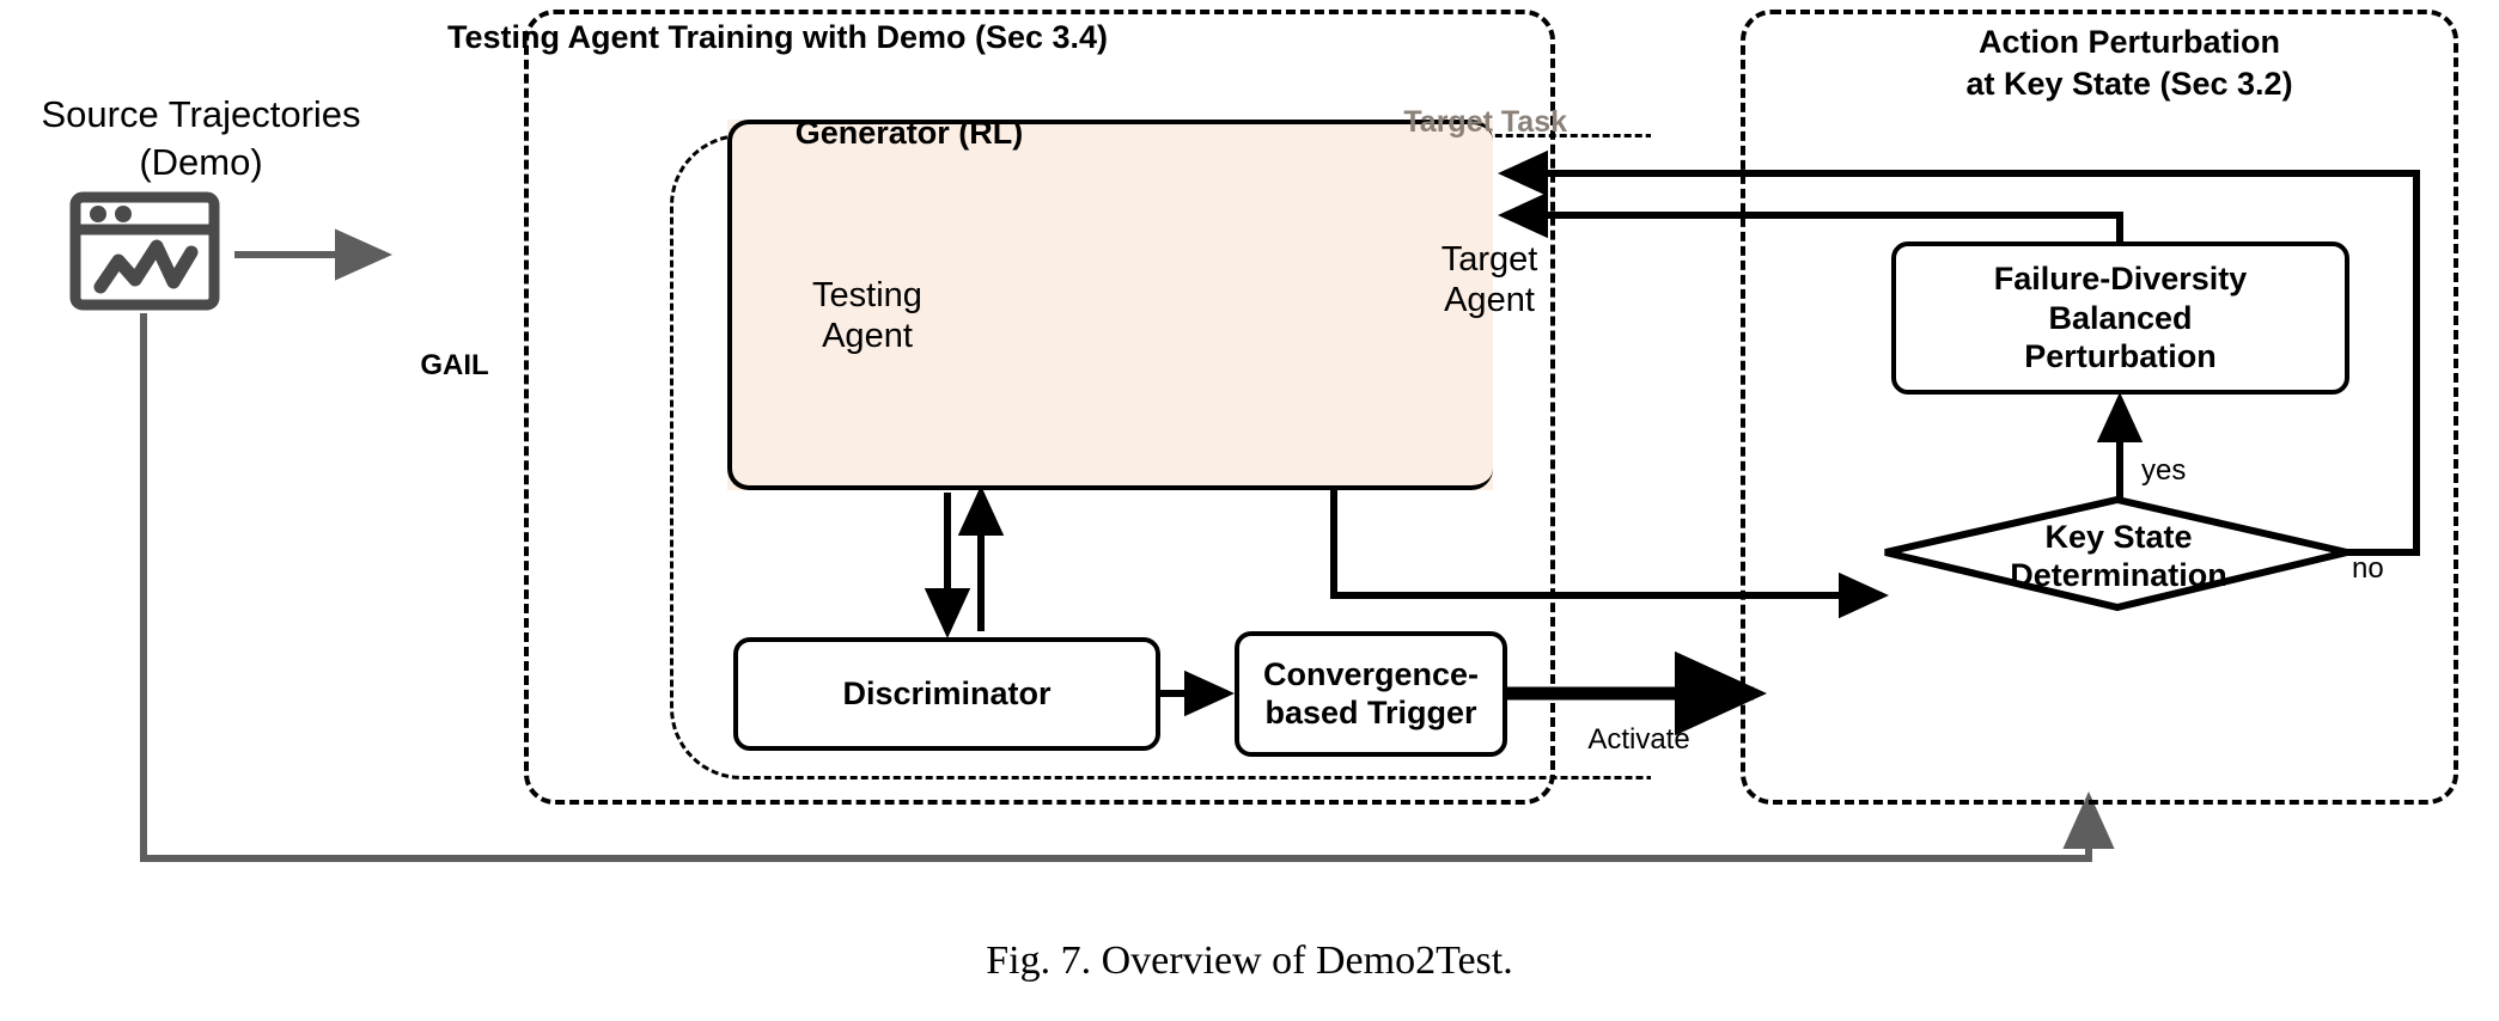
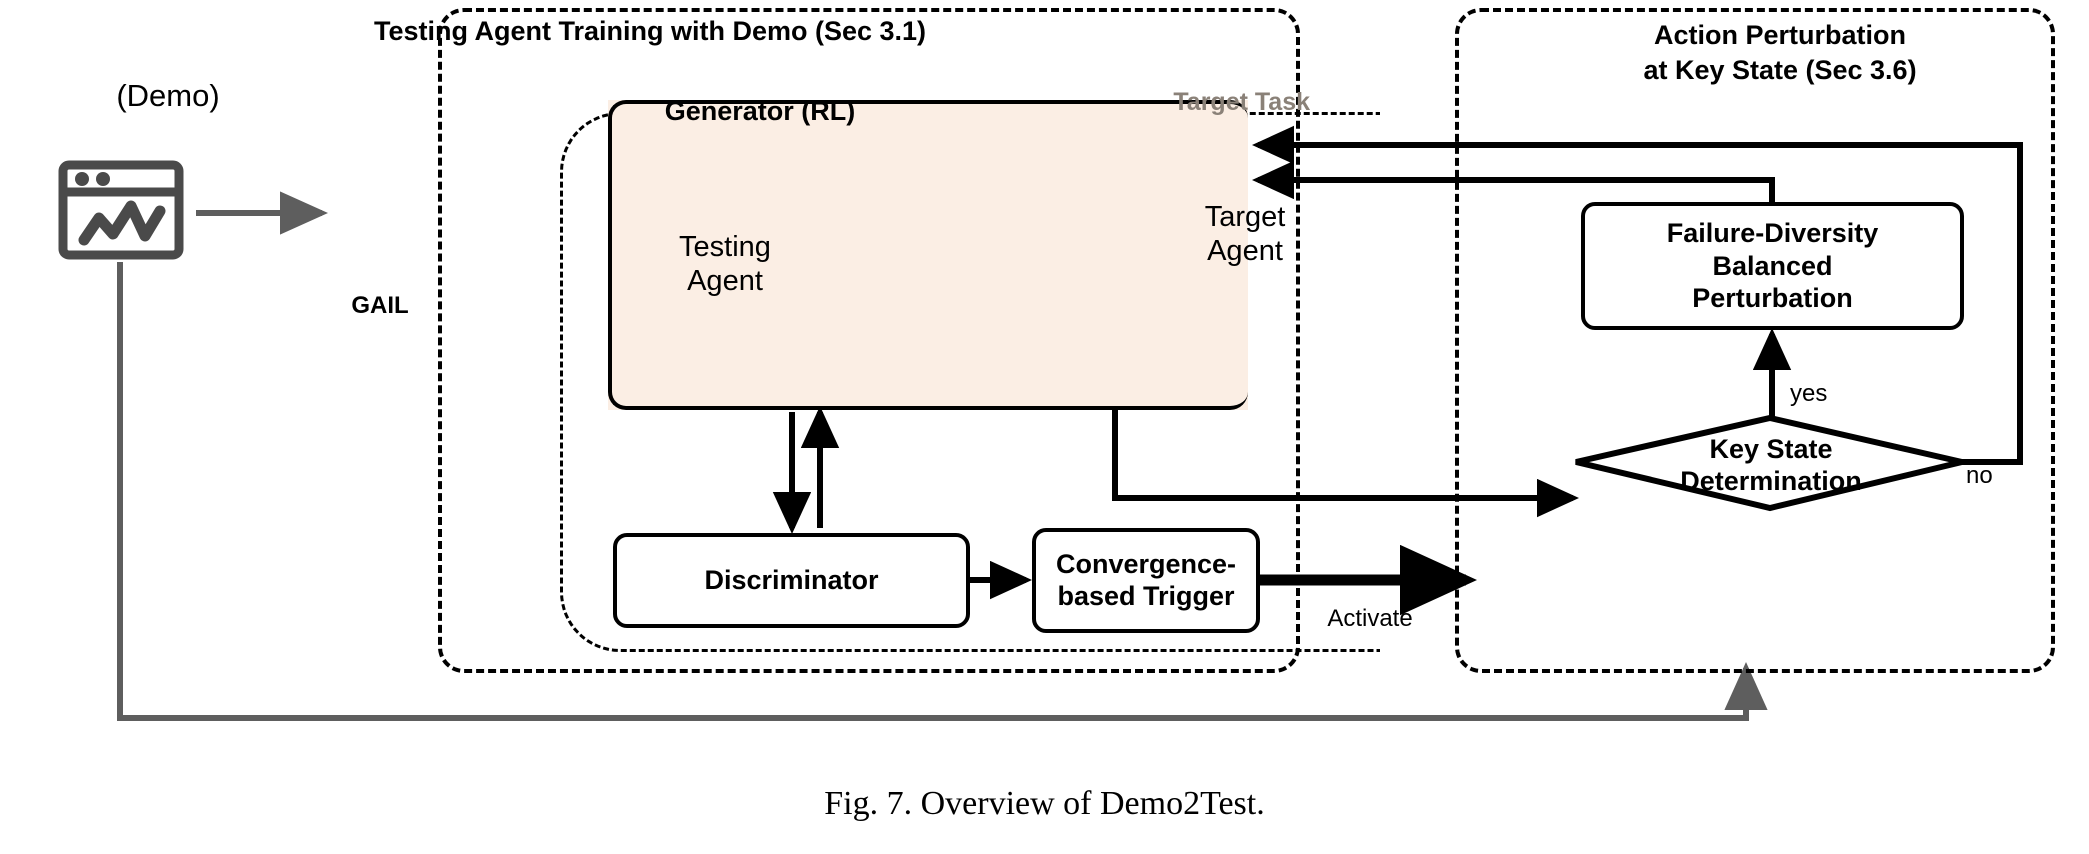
- Source Trajectories
  (Demo)
- Testing Agent Training with Demo (Sec 3.4)
+ Testing Agent Training with Demo (Sec 3.1)
  Action Perturbation
- at Key State (Sec 3.2)
+ at Key State (Sec 3.6)
  GAIL
  Generator (RL)
  Target Task
  Testing
  Agent
  Target
  Agent
  Discriminator
  Convergence-
  based Trigger
  Failure-Diversity
  Balanced
  Perturbation
  Key State
  Determination
  Activate
  yes
  no
  Fig. 7. Overview of Demo2Test.
